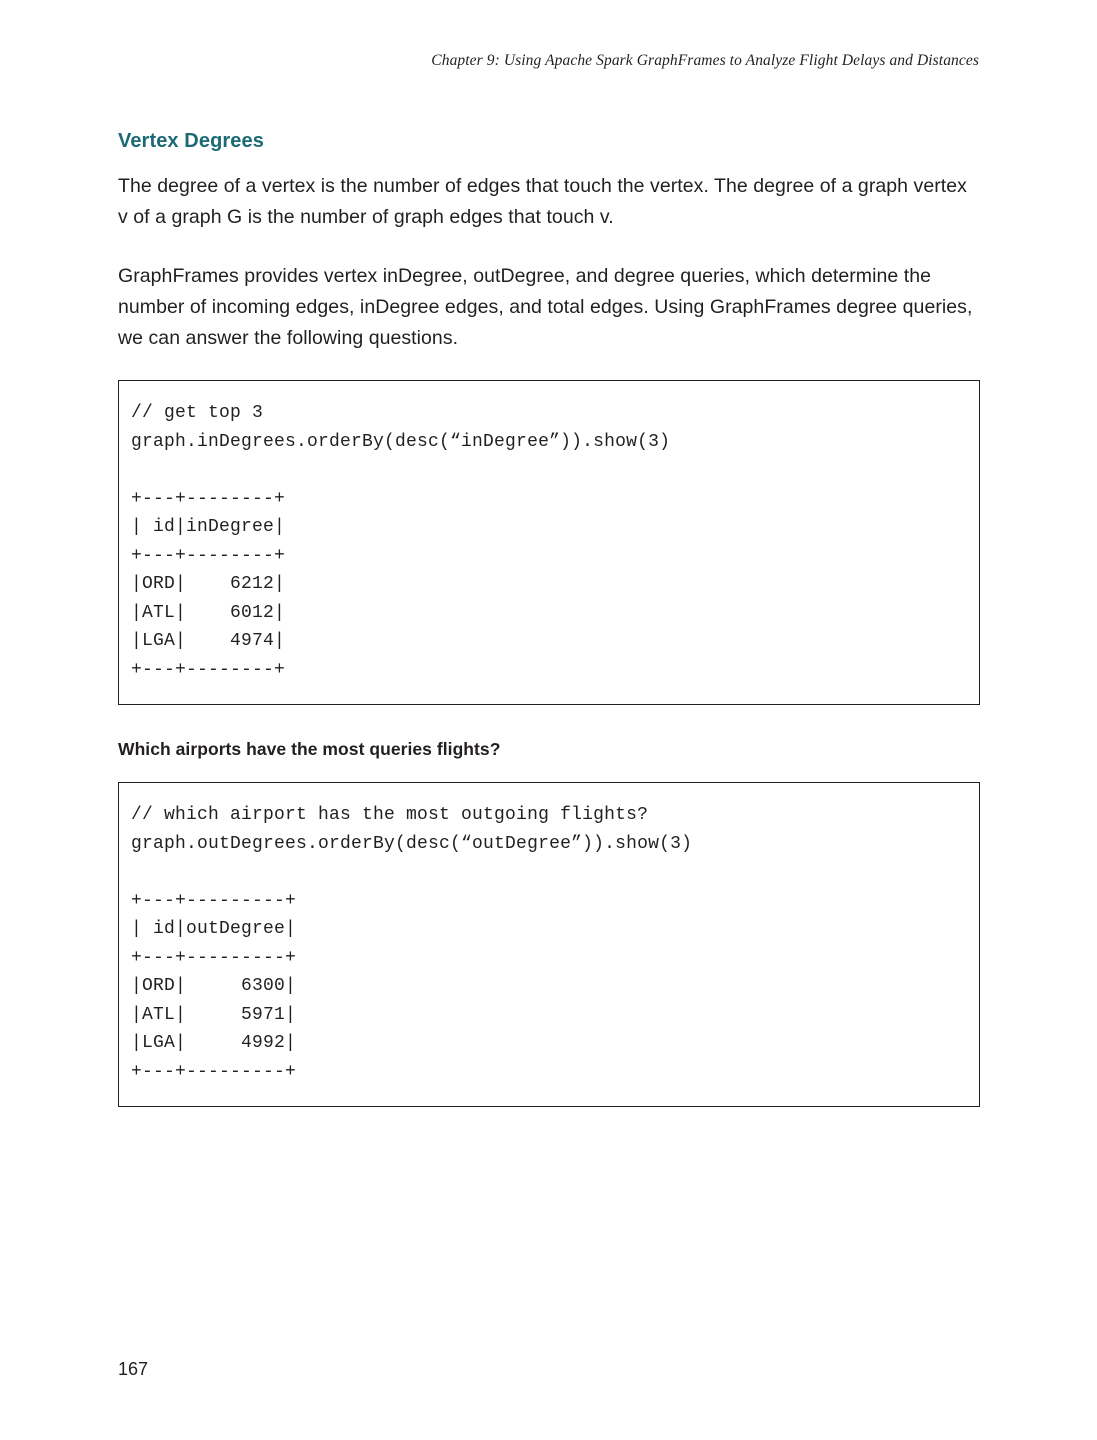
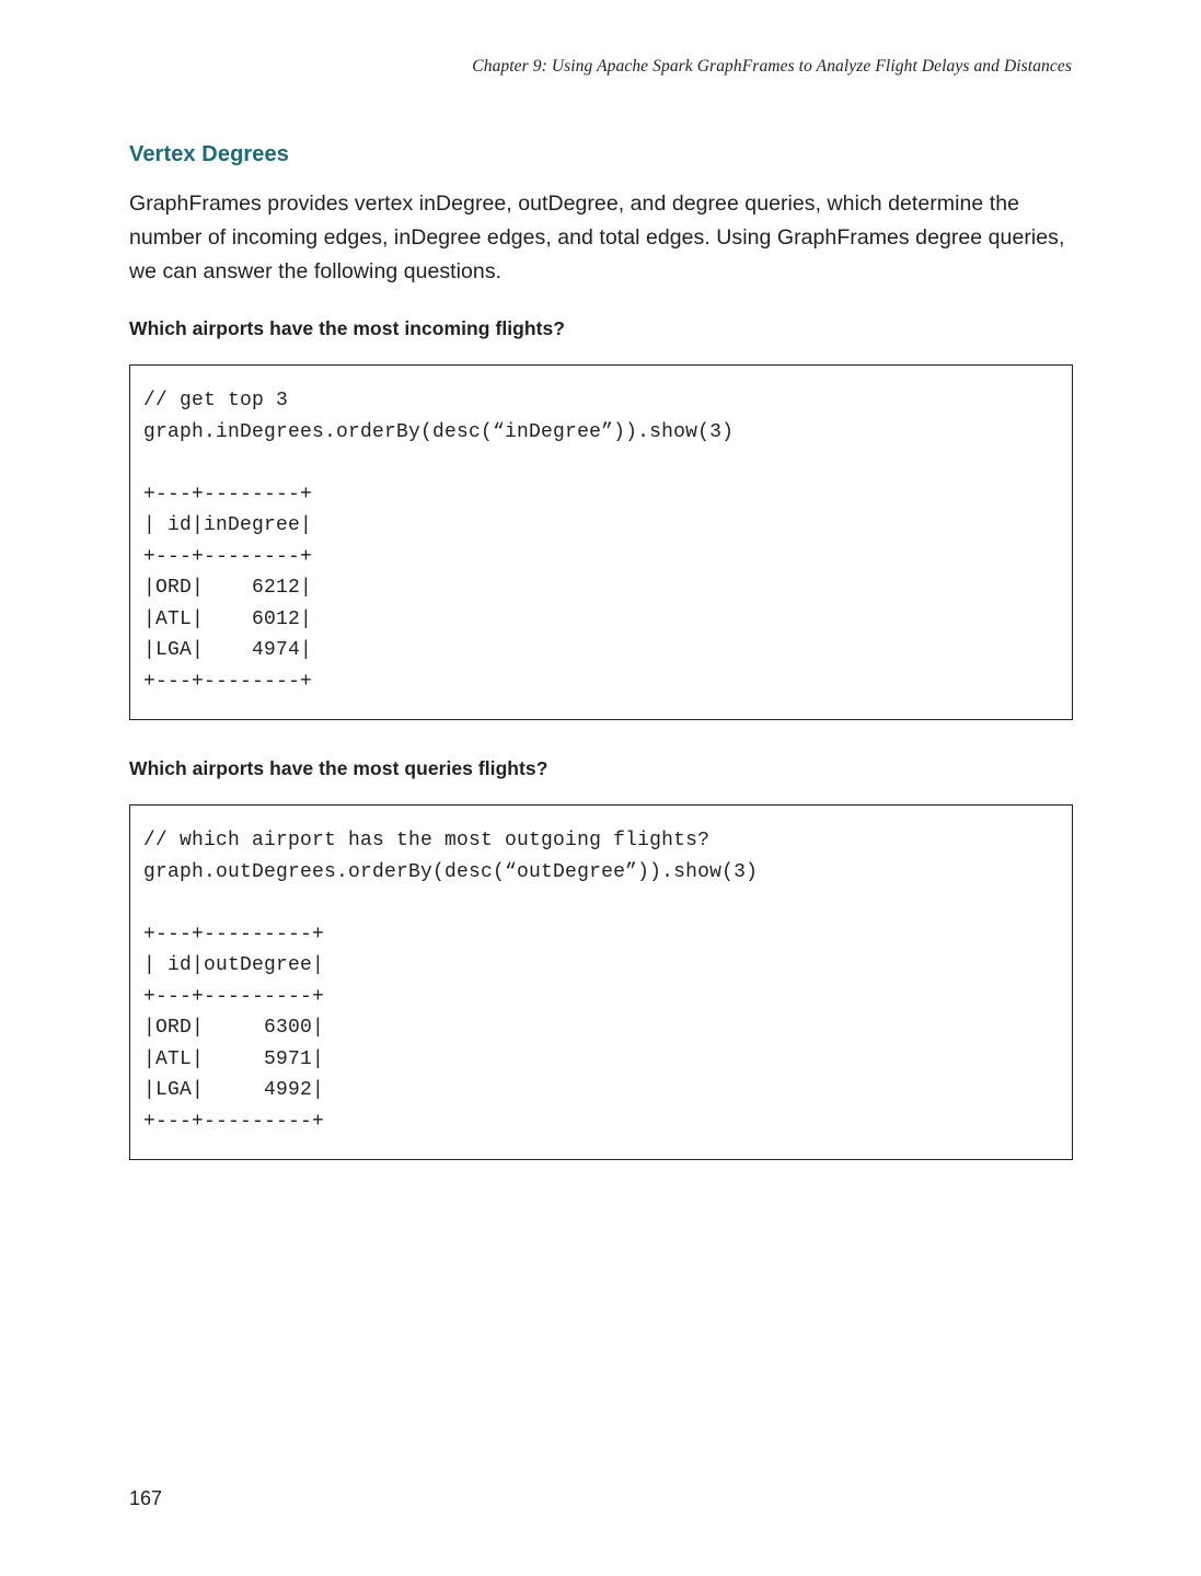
  Chapter 9: Using Apache Spark GraphFrames to Analyze Flight Delays and Distances
  Vertex Degrees
- The degree of a vertex is the number of edges that touch the vertex. The degree of a graph vertex v of a graph G is the number of graph edges that touch v.
  GraphFrames provides vertex inDegree, outDegree, and degree queries, which determine the number of incoming edges, inDegree edges, and total edges. Using GraphFrames degree queries, we can answer the following questions.
+ Which airports have the most incoming flights?
  // get top 3
  graph.inDegrees.orderBy(desc(“inDegree”)).show(3)
  +---+--------+
  | id|inDegree|
  +---+--------+
  |ORD| 6212|
  |ATL| 6012|
  |LGA| 4974|
  +---+--------+
  Which airports have the most queries flights?
  // which airport has the most outgoing flights?
  graph.outDegrees.orderBy(desc(“outDegree”)).show(3)
  +---+---------+
  | id|outDegree|
  +---+---------+
  |ORD| 6300|
  |ATL| 5971|
  |LGA| 4992|
  +---+---------+
  167
